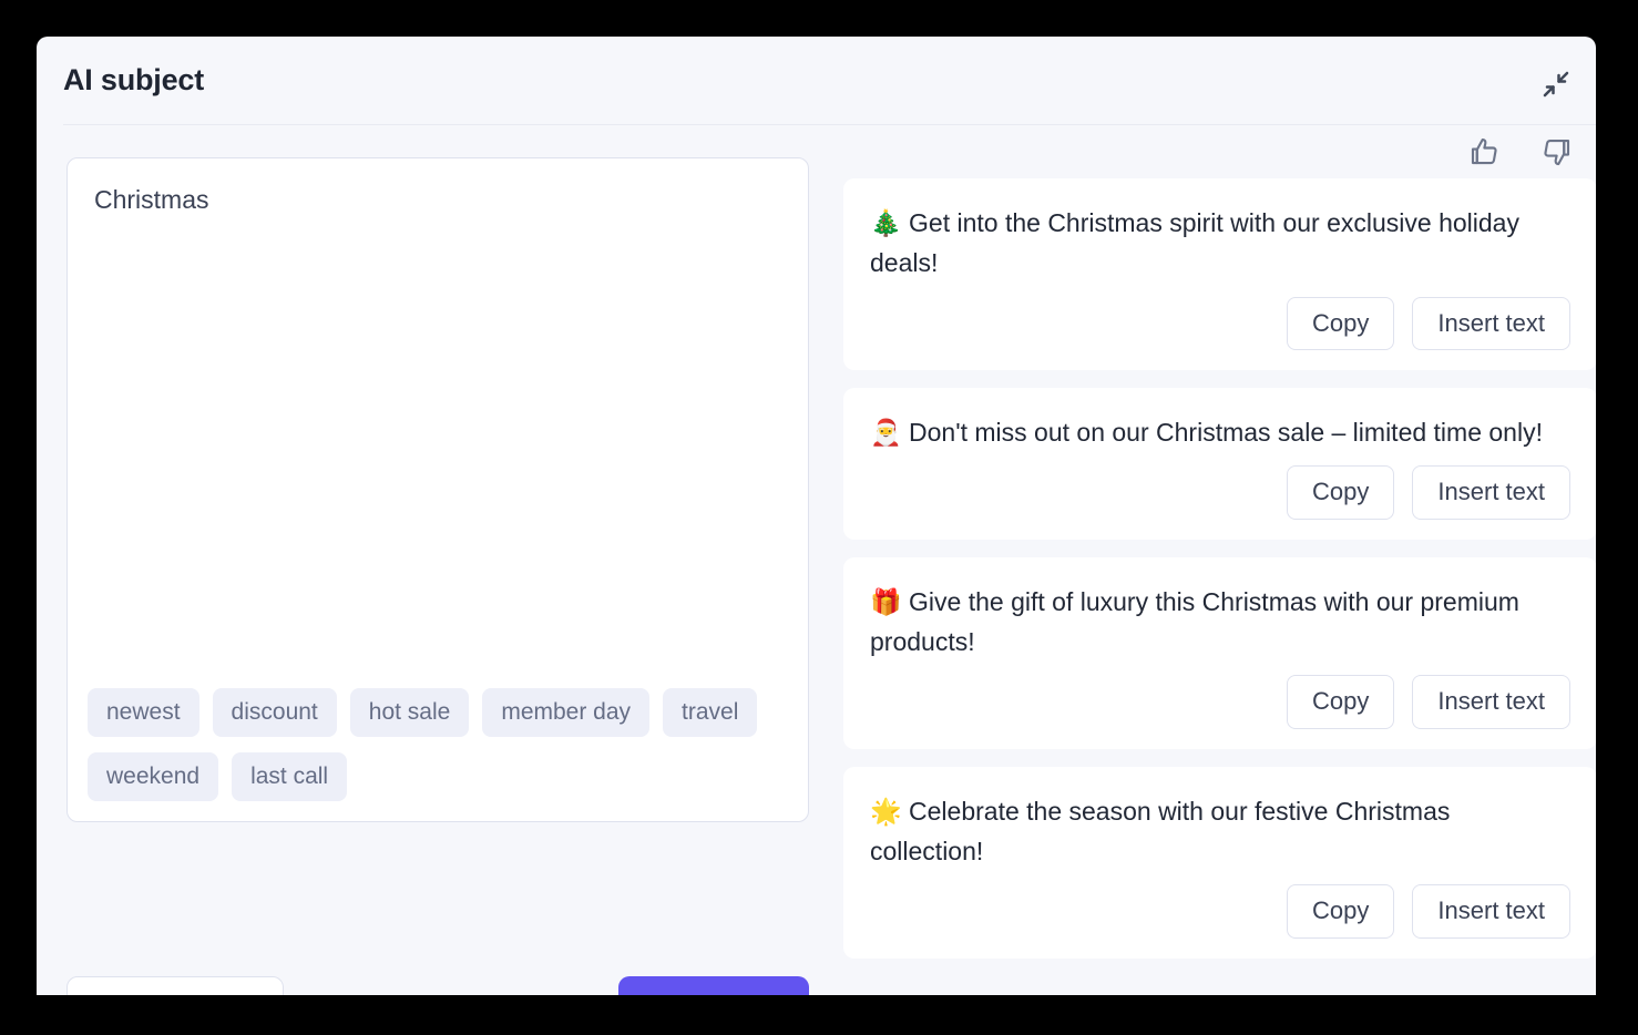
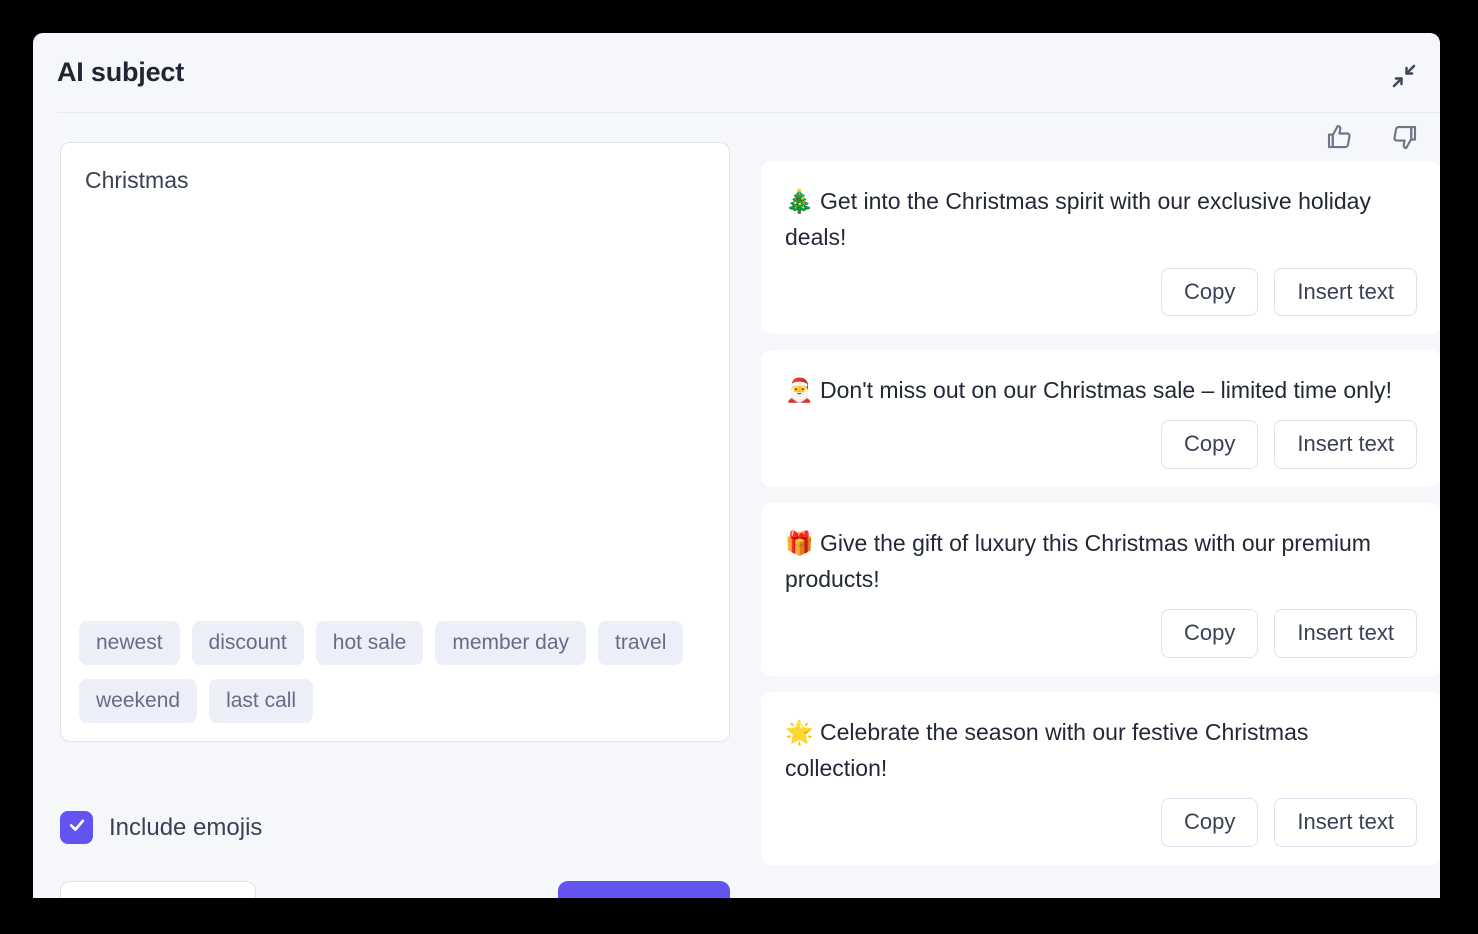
  AI subject
  Christmas
  newest
  discount
  hot sale
  member day
  travel
  weekend
  last call
+ Include emojis
  🎄 Get into the Christmas spirit with our exclusive holiday deals!
  Copy
  Insert text
  🎅 Don't miss out on our Christmas sale – limited time only!
  Copy
  Insert text
  🎁 Give the gift of luxury this Christmas with our premium products!
  Copy
  Insert text
  🌟 Celebrate the season with our festive Christmas collection!
  Copy
  Insert text
